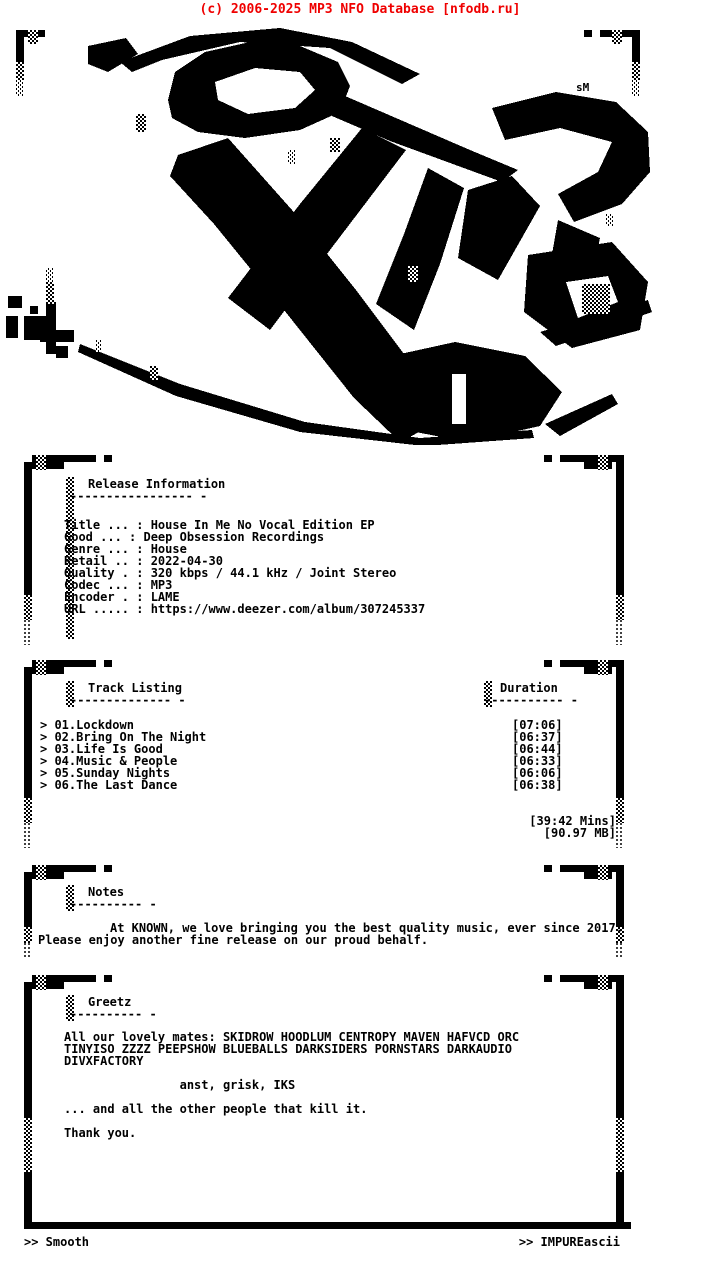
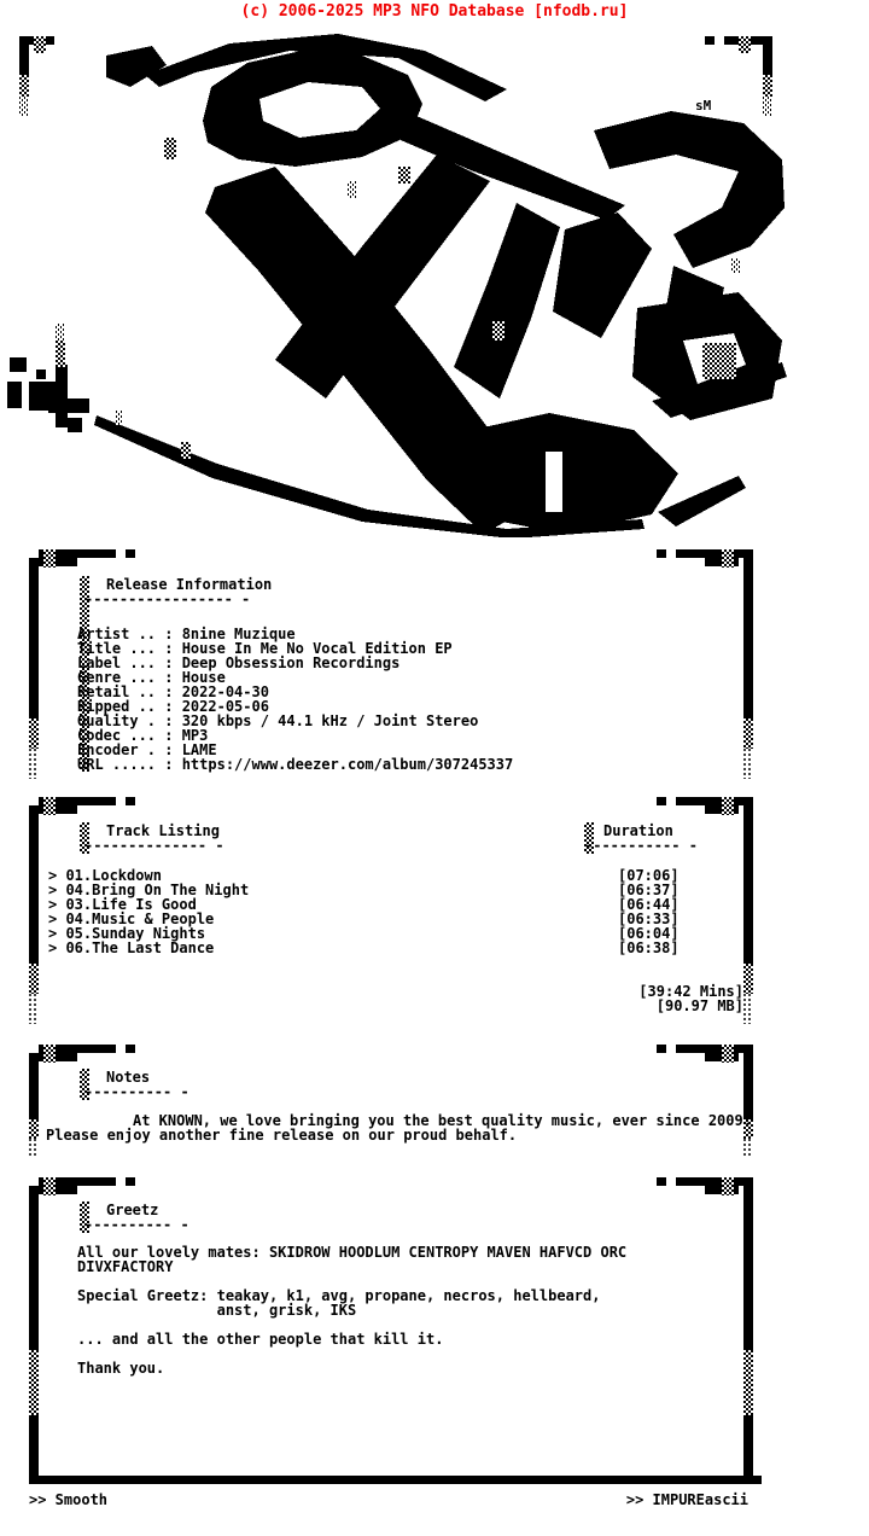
  (c) 2006-2025 MP3 NFO Database [nfodb.ru]
  sM
  Release Information
  ----------------- -
+ Artist .. : 8nine Muzique
  Title ... : House In Me No Vocal Edition EP
- Good ... : Deep Obsession Recordings
+ Label ... : Deep Obsession Recordings
  Genre ... : House
  Retail .. : 2022-04-30
+ Ripped .. : 2022-05-06
  Quality . : 320 kbps / 44.1 kHz / Joint Stereo
  Codec ... : MP3
  Encoder . : LAME
  URL ..... : https://www.deezer.com/album/307245337
  Track Listing
  -------------- -
  Duration
  ----------- -
  > 01.Lockdown
  [07:06]
- > 02.Bring On The Night
+ > 04.Bring On The Night
  [06:37]
  > 03.Life Is Good
  [06:44]
  > 04.Music & People
  [06:33]
  > 05.Sunday Nights
- [06:06]
+ [06:04]
  > 06.The Last Dance
  [06:38]
  [39:42 Mins]
  [90.97 MB]
  Notes
  ---------- -
- At KNOWN, we love bringing you the best quality music, ever since 2017.
+ At KNOWN, we love bringing you the best quality music, ever since 2009.
  Please enjoy another fine release on our proud behalf.
  Greetz
  ---------- -
  All our lovely mates: SKIDROW HOODLUM CENTROPY MAVEN HAFVCD ORC
- TINYISO ZZZZ PEEPSHOW BLUEBALLS DARKSIDERS PORNSTARS DARKAUDIO
  DIVXFACTORY
+ Special Greetz: teakay, k1, avg, propane, necros, hellbeard,
  anst, grisk, IKS
  ... and all the other people that kill it.
  Thank you.
  >> Smooth
  >> IMPUREascii
